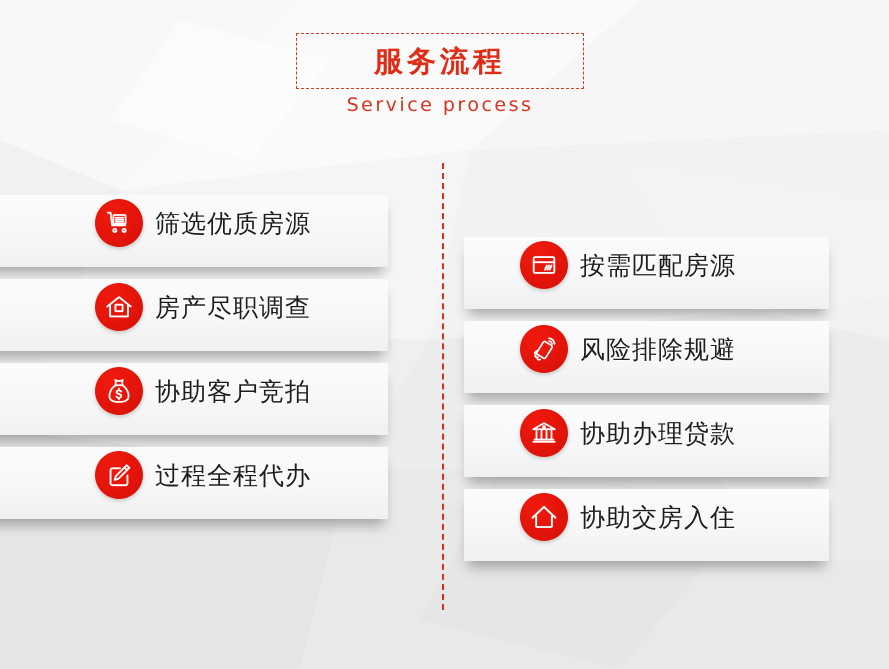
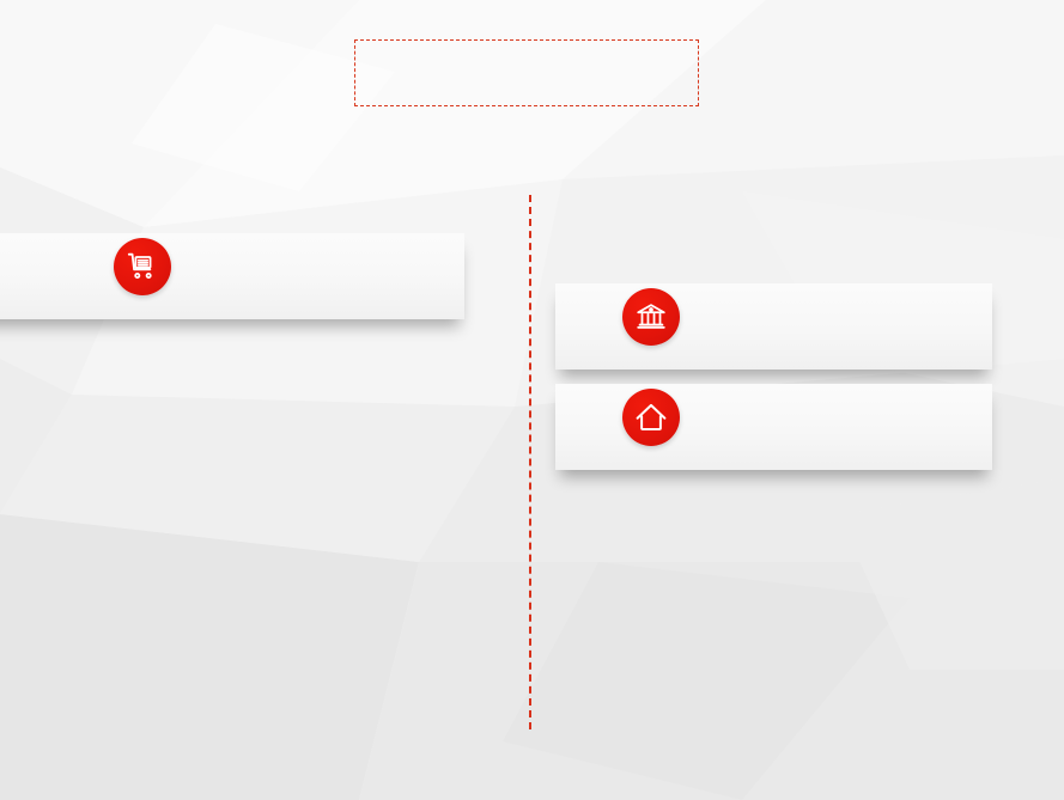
- 服务流程
- Service process
- 筛选优质房源
- 房产尽职调查
- 协助客户竞拍
- 过程全程代办
- 按需匹配房源
- 风险排除规避
- 协助办理贷款
- 协助交房入住
